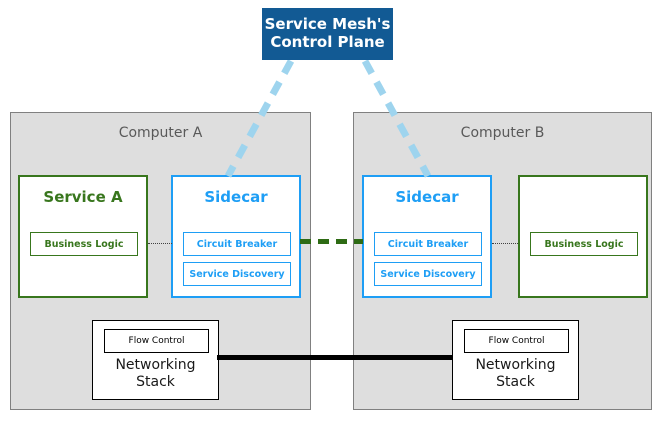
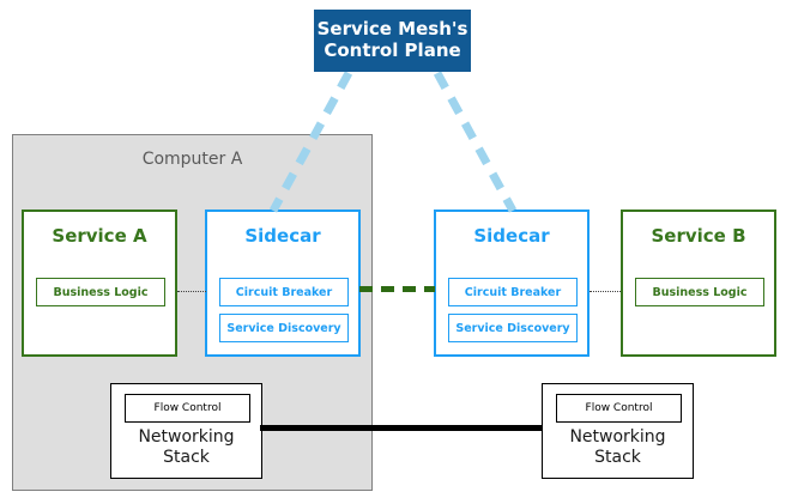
  Service Mesh's
  Control Plane
  Computer A
- Computer B
  Service A
  Business Logic
  Sidecar
  Circuit Breaker
  Service Discovery
  Sidecar
  Circuit Breaker
  Service Discovery
+ Service B
  Business Logic
  Flow Control
  Networking
  Stack
  Flow Control
  Networking
  Stack
